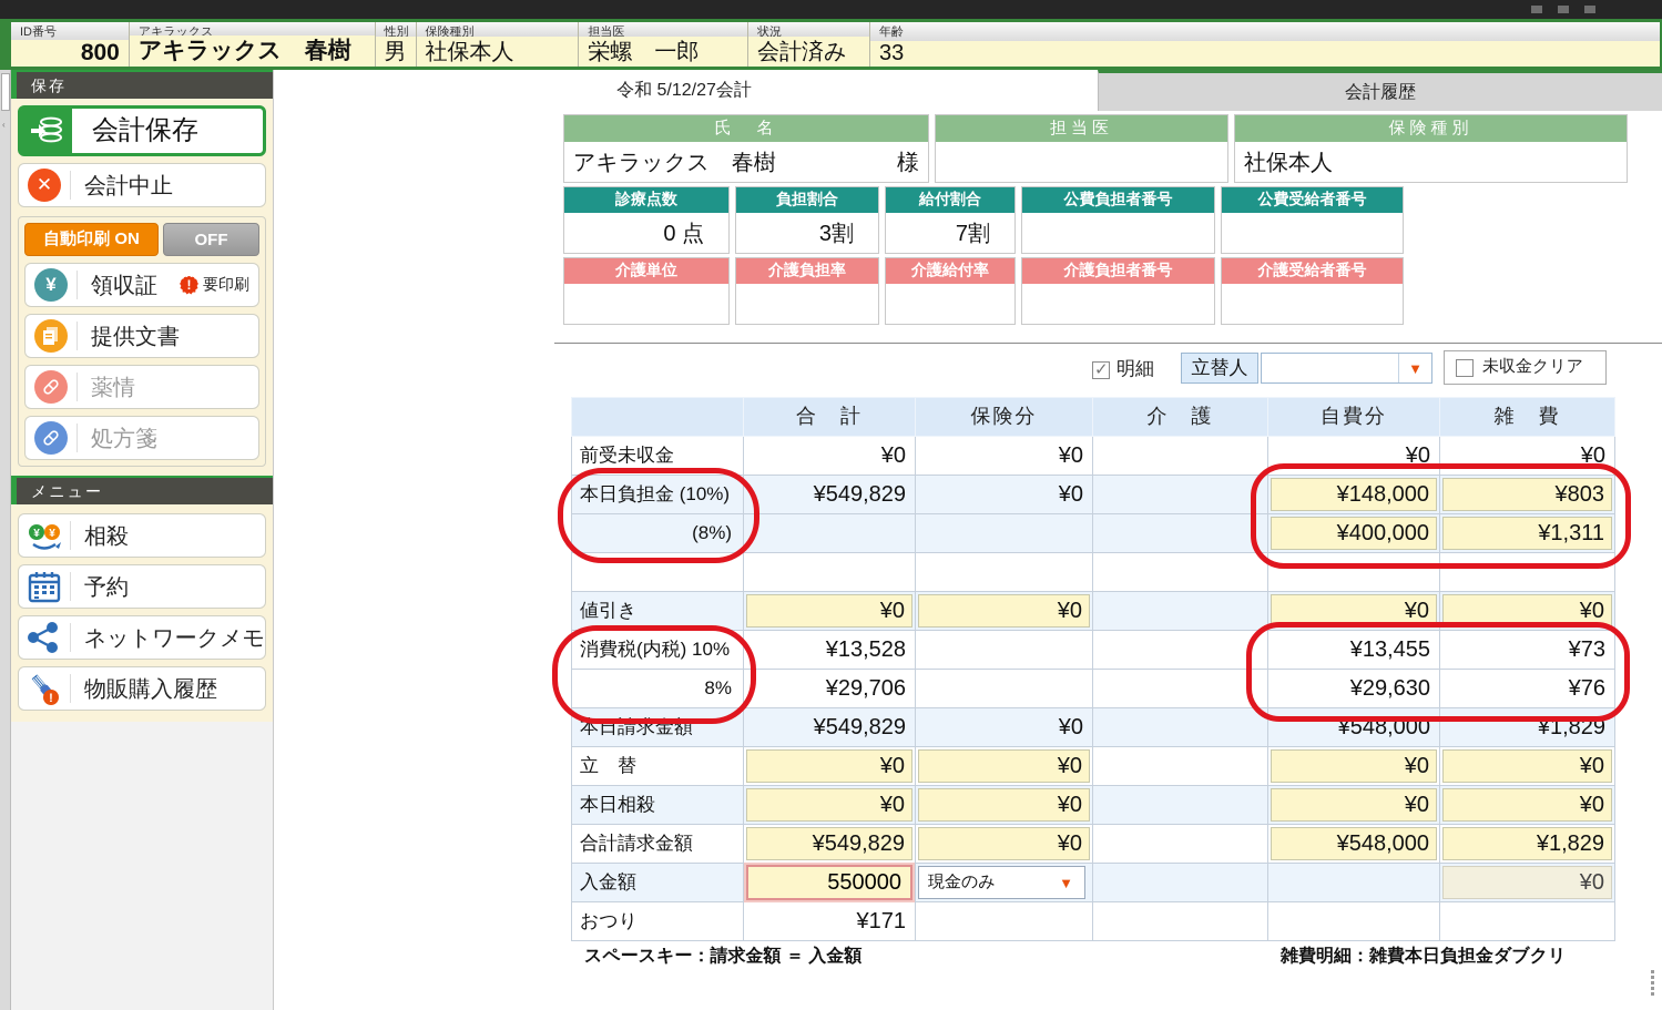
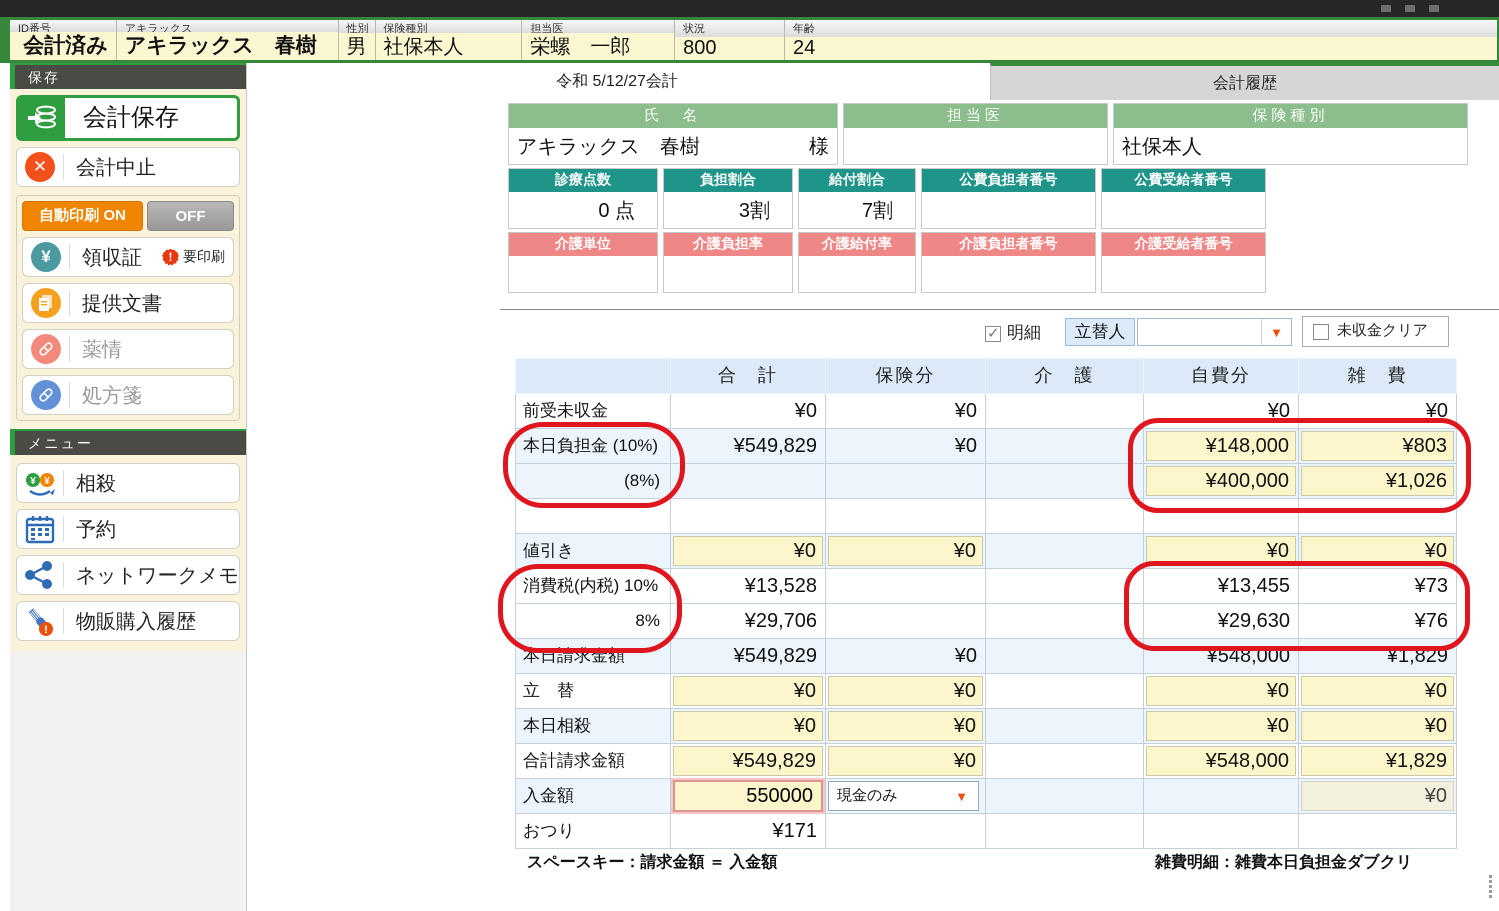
  ID番号
- 800
+ 会計済み
  アキラックス
  アキラックス 春樹
  性別
  男
  保険種別
  社保本人
  担当医
  栄螺 一郎
  状況
- 会計済み
+ 800
  年齢
- 33
+ 24
- ‹
  保存
  会計保存
  ✕
  会計中止
  自動印刷 ON
  OFF
  ¥
  領収証
  !
  要印刷
  提供文書
  薬情
  処方箋
  メニュー
  ¥
  ¥
  相殺
  予約
  ネットワークメモ
  !
  物販購入履歴
  令和 5/12/27会計
  会計履歴
  スペースキー：請求金額 ＝ 入金額
  雑費明細：雑費本日負担金ダブクリ
  明細
  立替人
  ▼
  未収金クリア
  	合 計	保険分	介 護	自費分	雑 費
  前受未収金	¥0	¥0		¥0	¥0
  本日負担金 (10%)	¥549,829	¥0		¥148,000	¥803
- (8%)				¥400,000	¥1,311
+ (8%)				¥400,000	¥1,026
  値引き	¥0	¥0		¥0	¥0
  消費税(内税) 10%	¥13,528			¥13,455	¥73
  8%	¥29,706			¥29,630	¥76
  本日請求金額	¥549,829	¥0		¥548,000	¥1,829
  立 替	¥0	¥0		¥0	¥0
  本日相殺	¥0	¥0		¥0	¥0
  合計請求金額	¥549,829	¥0		¥548,000	¥1,829
  入金額	550000	現金のみ ▼			¥0
  おつり	¥171
  氏 名
  アキラックス 春樹
  様
  担当医
  保険種別
  社保本人
  診療点数
  0 点
  負担割合
  3割
  給付割合
  7割
  公費負担者番号
  公費受給者番号
  介護単位
  介護負担率
  介護給付率
  介護負担者番号
  介護受給者番号
